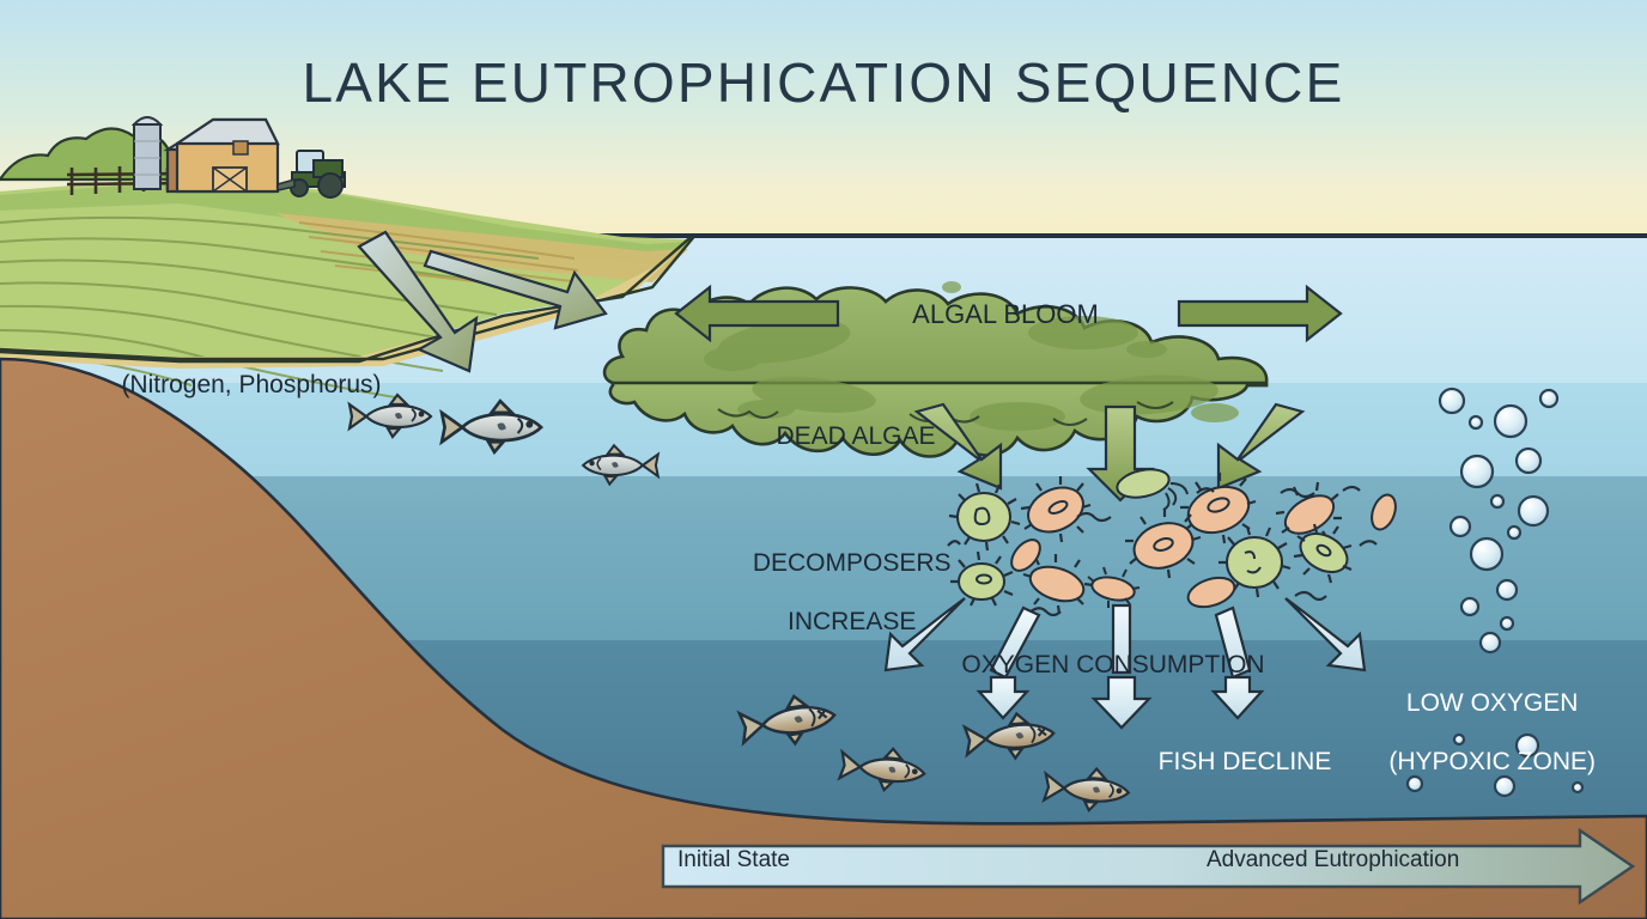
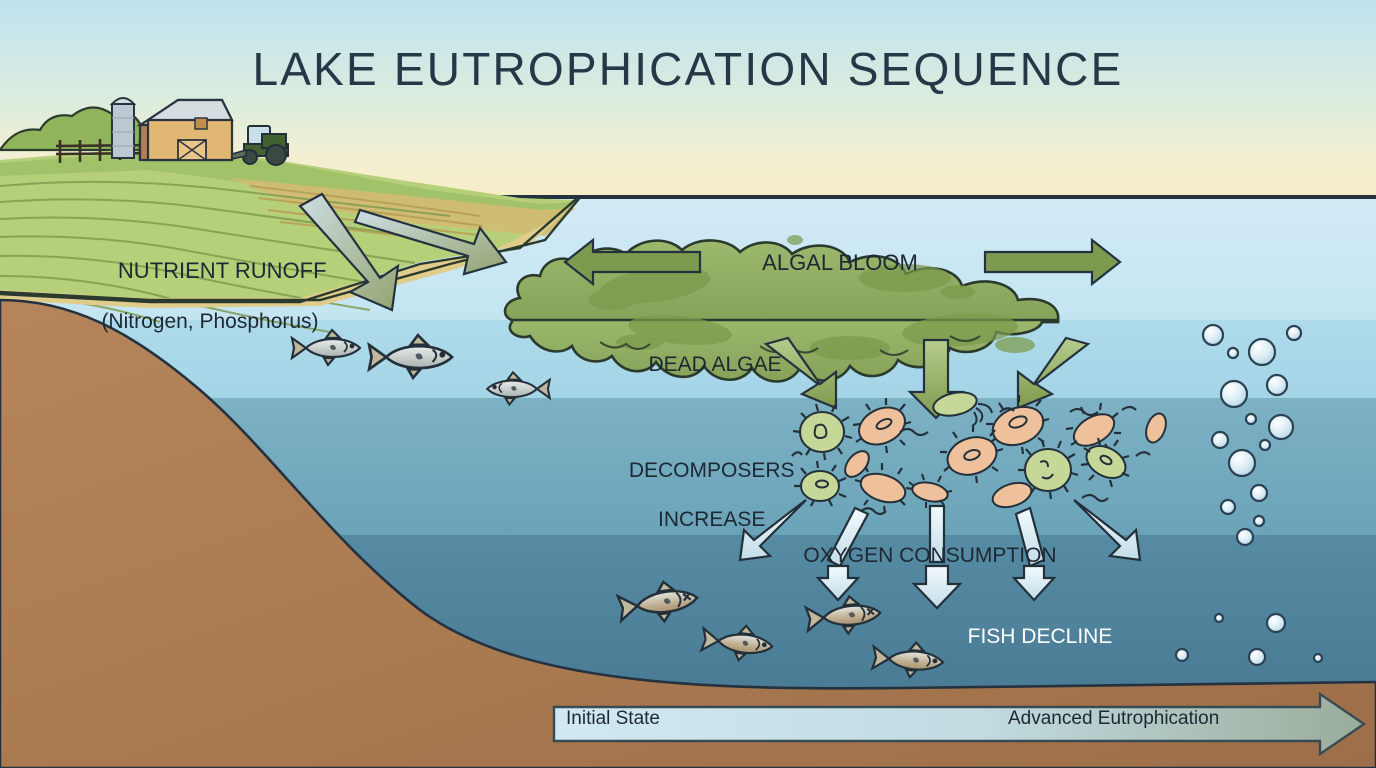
  LAKE EUTROPHICATION SEQUENCE
+ NUTRIENT RUNOFF
  (Nitrogen, Phosphorus)
  ALGAL BLOOM
  DEAD ALGAE
  DECOMPOSERS
  INCREASE
  OXYGEN CONSUMPTION
  FISH DECLINE
- LOW OXYGEN
- (HYPOXIC ZONE)
  Initial State
  Advanced Eutrophication
